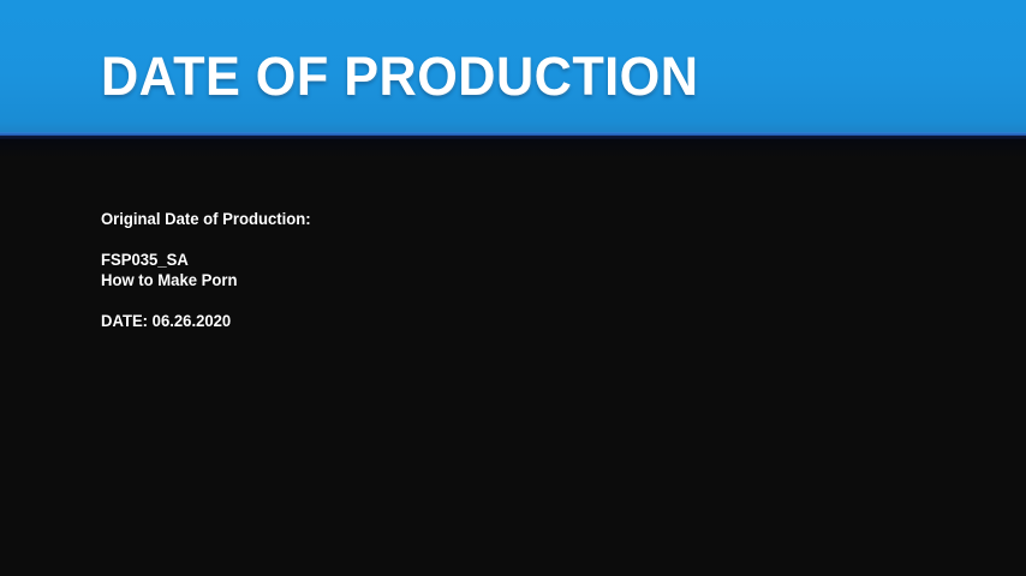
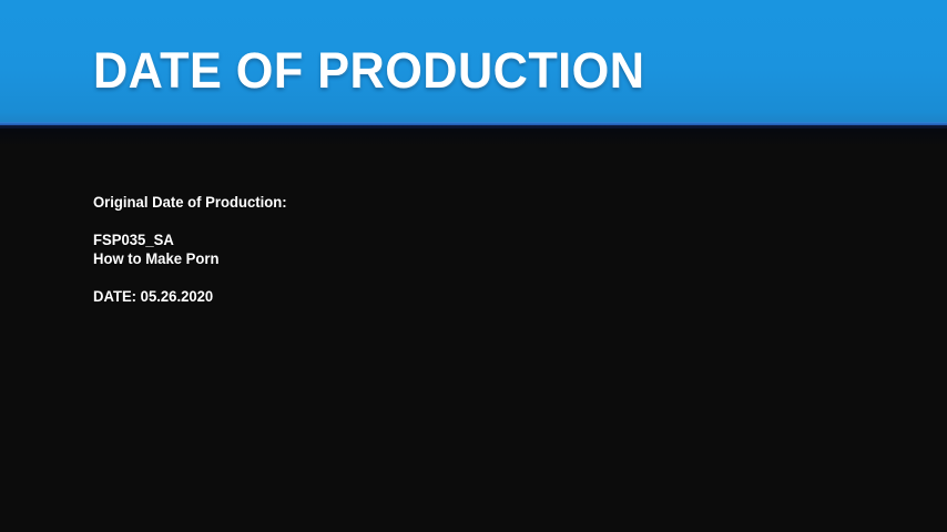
  DATE OF PRODUCTION
  Original Date of Production:
  FSP035_SA
  How to Make Porn
- DATE: 06.26.2020
+ DATE: 05.26.2020
